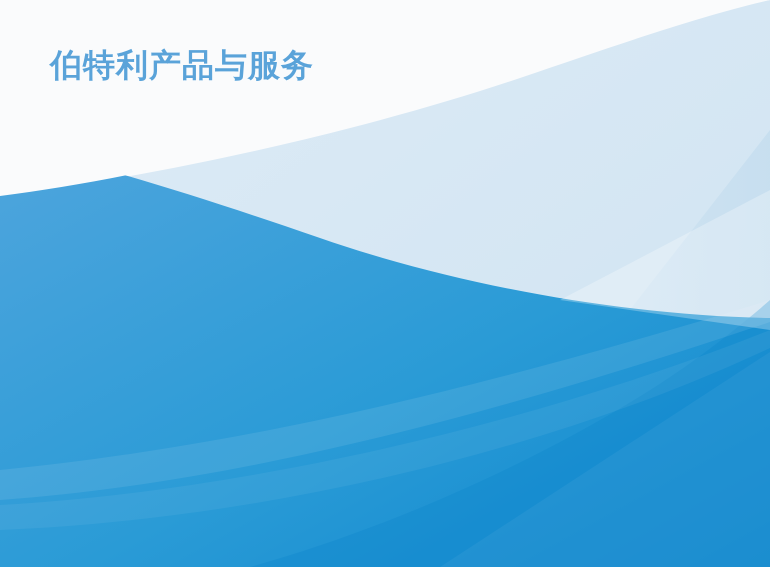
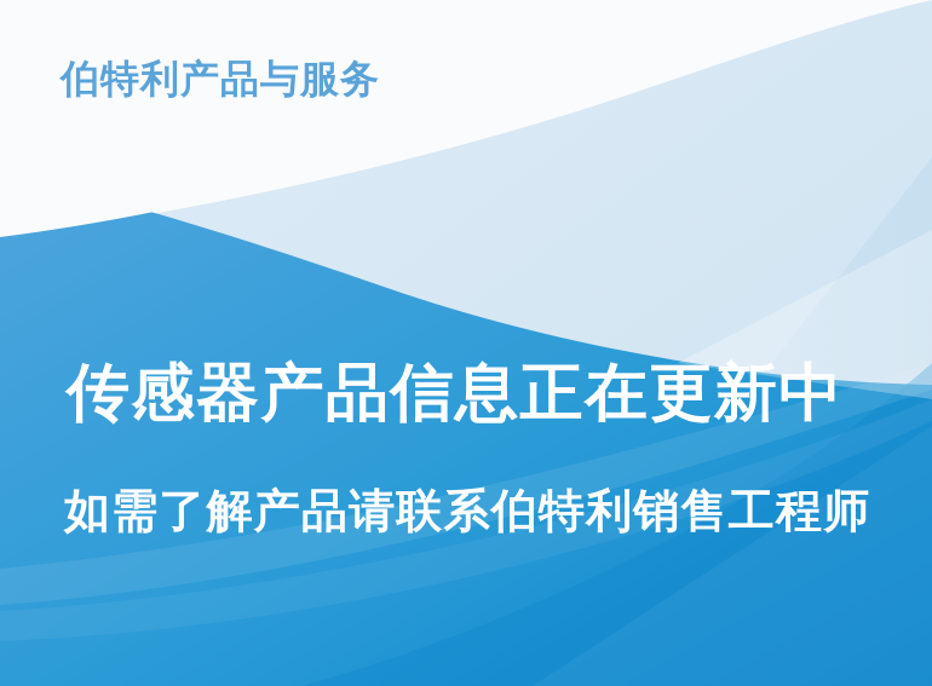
  伯特利产品与服务
+ 传感器产品信息正在更新中
+ 如需了解产品请联系伯特利销售工程师
